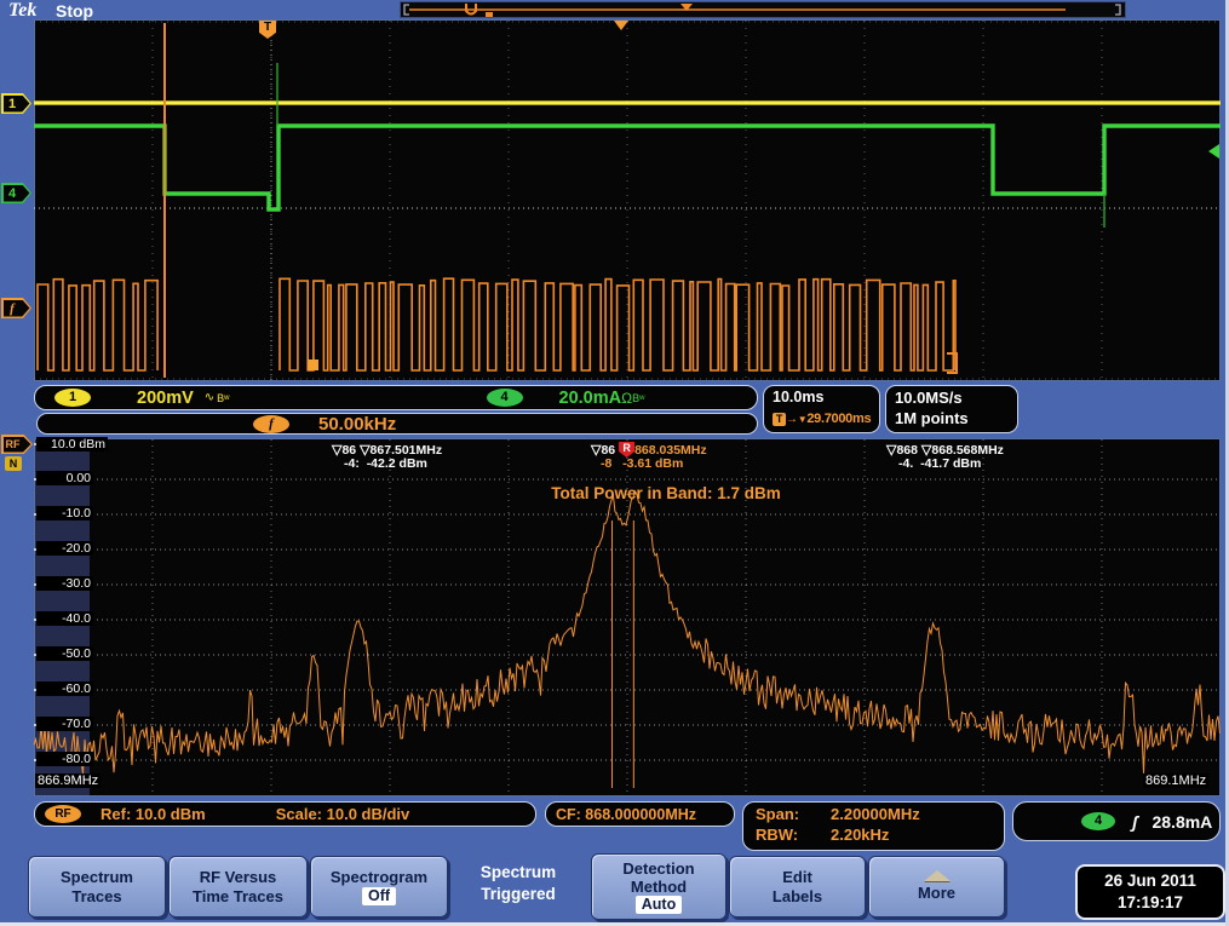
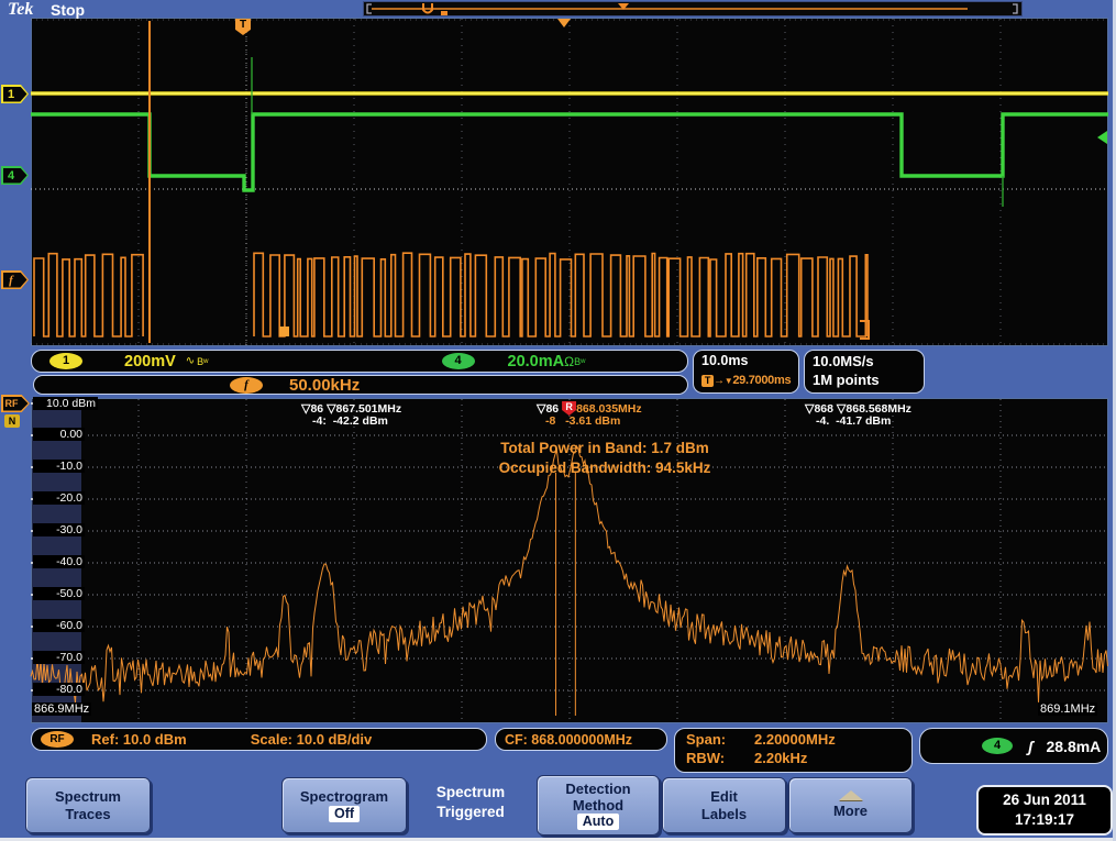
  Tek
  Stop
  1
  4
  f
  T
  1
  200mV
  ∿
  Bʷ
  4
  20.0mA
  Ω
  Bʷ
  f
  50.00kHz
  10.0ms
  T →▼29.7000ms
  10.0MS/s
  1M points
  RF
  N
  10.0 dBm
  ▽86 ▽867.501MHz
  -4: -42.2 dBm
  ▽86 R 868.035MHz
  -8 -3.61 dBm
  ▽868 ▽868.568MHz
  -4. -41.7 dBm
  Total Power in Band: 1.7 dBm
+ Occupied Bandwidth: 94.5kHz
  866.9MHz
  869.1MHz
  RF
  Ref: 10.0 dBm
  Scale: 10.0 dB/div
  CF: 868.000000MHz
  Span:
  2.20000MHz
  RBW:
  2.20kHz
  4
  ʃ
  28.8mA
  Spectrum
  Traces
- RF Versus
- Time Traces
  Spectrogram
  Off
  Spectrum
  Triggered
  Detection
  Method
  Auto
  Edit
  Labels
  More
  26 Jun 2011
  17:19:17
  0.00
  -10.0
  -20.0
  -30.0
  -40.0
  -50.0
  -60.0
  -70.0
  -80.0
